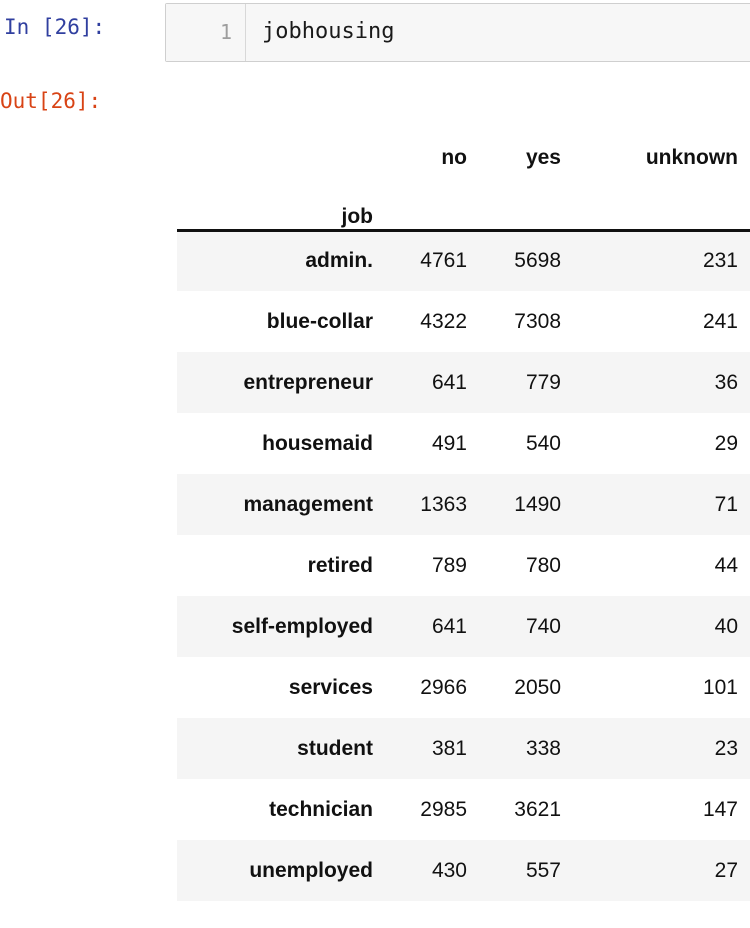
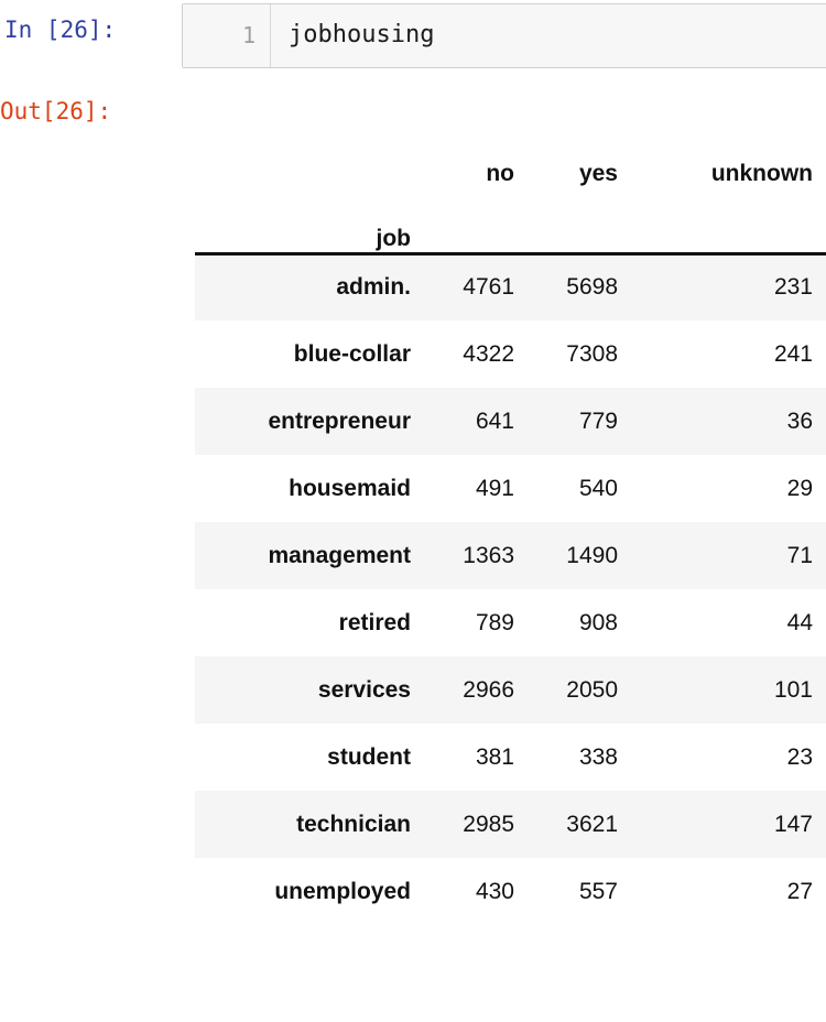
  In [26]:
  1
  jobhousing
  Out[26]:
  	no	yes	unknown
  job
  admin.	4761	5698	231
  blue-collar	4322	7308	241
  entrepreneur	641	779	36
  housemaid	491	540	29
  management	1363	1490	71
- retired	789	780	44
+ retired	789	908	44
- self-employed	641	740	40
  services	2966	2050	101
  student	381	338	23
  technician	2985	3621	147
  unemployed	430	557	27
